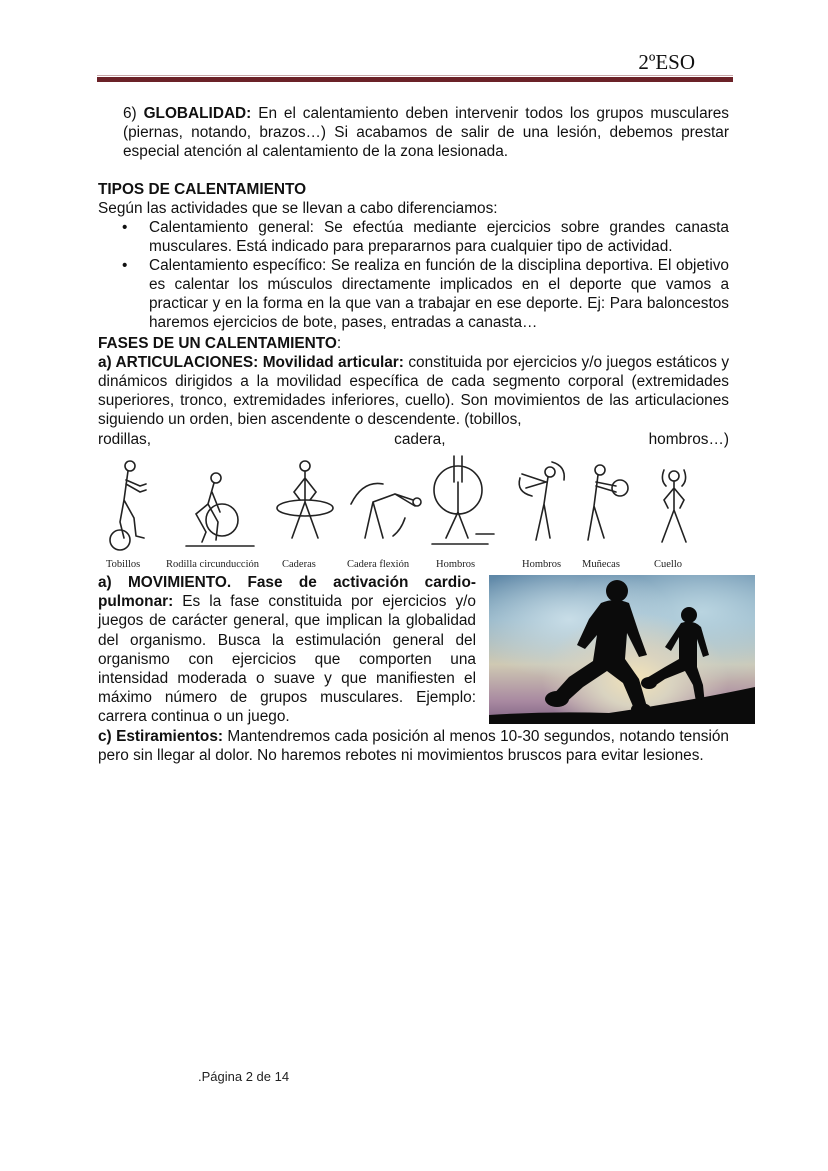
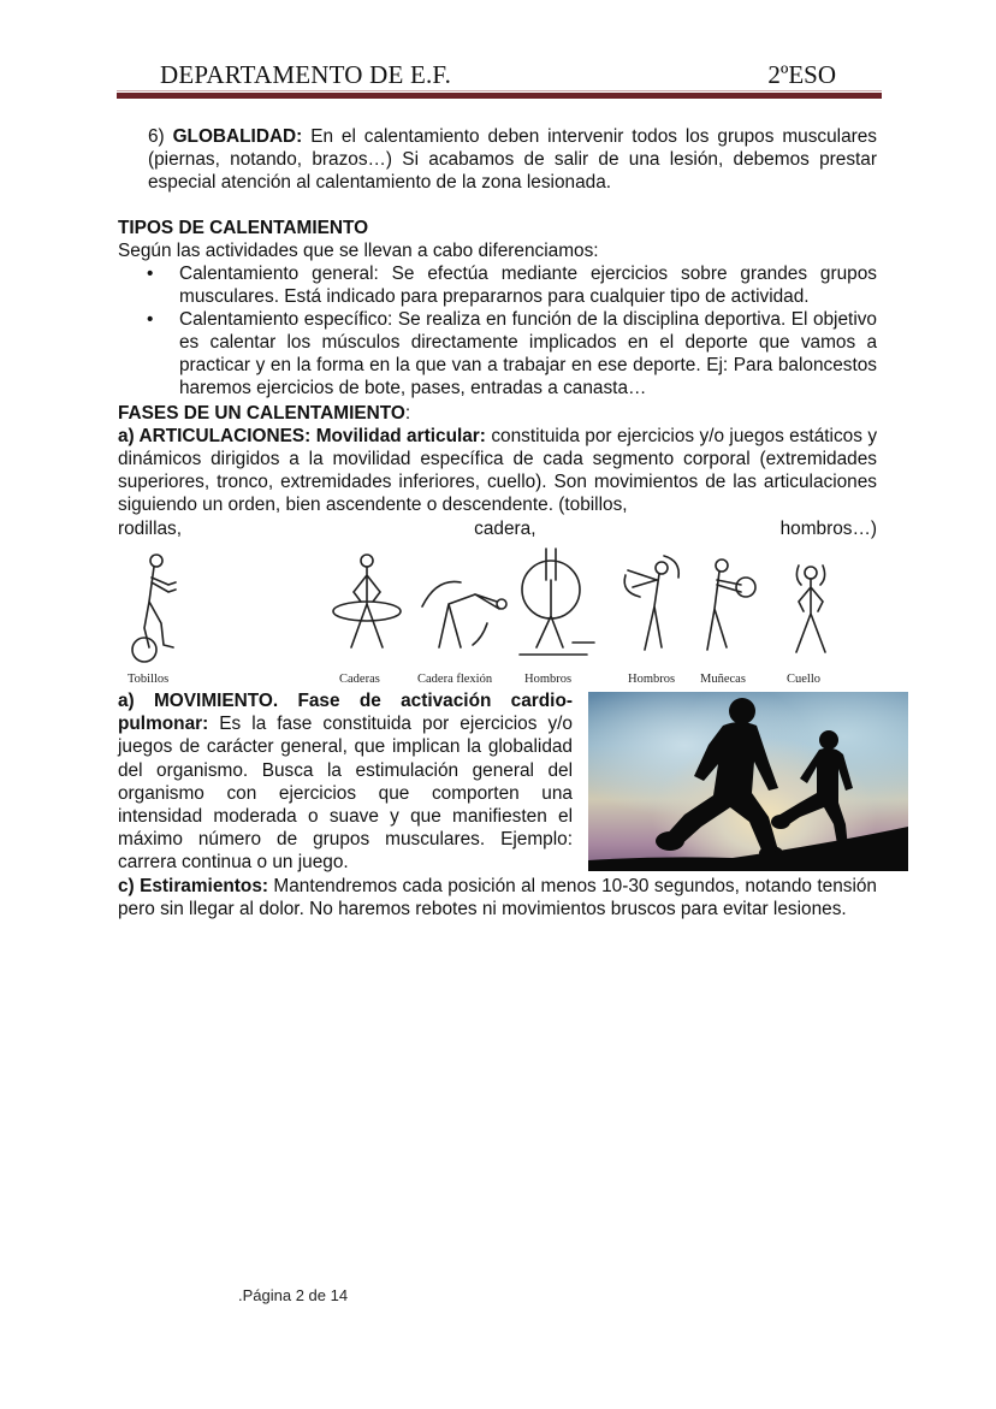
+ DEPARTAMENTO DE E.F.
  2ºESO
  6) GLOBALIDAD: En el calentamiento deben intervenir todos los grupos musculares (piernas, notando, brazos…) Si acabamos de salir de una lesión, debemos prestar especial atención al calentamiento de la zona lesionada.
  TIPOS DE CALENTAMIENTO
  Según las actividades que se llevan a cabo diferenciamos:
  •
- Calentamiento general: Se efectúa mediante ejercicios sobre grandes canasta musculares. Está indicado para prepararnos para cualquier tipo de actividad.
+ Calentamiento general: Se efectúa mediante ejercicios sobre grandes grupos musculares. Está indicado para prepararnos para cualquier tipo de actividad.
  •
  Calentamiento específico: Se realiza en función de la disciplina deportiva. El objetivo es calentar los músculos directamente implicados en el deporte que vamos a practicar y en la forma en la que van a trabajar en ese deporte. Ej: Para baloncestos haremos ejercicios de bote, pases, entradas a canasta…
  FASES DE UN CALENTAMIENTO:
  a) ARTICULACIONES: Movilidad articular: constituida por ejercicios y/o juegos estáticos y dinámicos dirigidos a la movilidad específica de cada segmento corporal (extremidades superiores, tronco, extremidades inferiores, cuello). Son movimientos de las articulaciones siguiendo un orden, bien ascendente o descendente. (tobillos,
  rodillas,
  cadera,
  hombros…)
  Tobillos
- Rodilla circunducción
  Caderas
  Cadera flexión
  Hombros
  Hombros
  Muñecas
  Cuello
  a) MOVIMIENTO. Fase de activación cardio-pulmonar: Es la fase constituida por ejercicios y/o juegos de carácter general, que implican la globalidad del organismo. Busca la estimulación general del organismo con ejercicios que comporten una intensidad moderada o suave y que manifiesten el máximo número de grupos musculares. Ejemplo: carrera continua o un juego.
  c) Estiramientos: Mantendremos cada posición al menos 10-30 segundos, notando tensión pero sin llegar al dolor. No haremos rebotes ni movimientos bruscos para evitar lesiones.
  .Página 2 de 14
